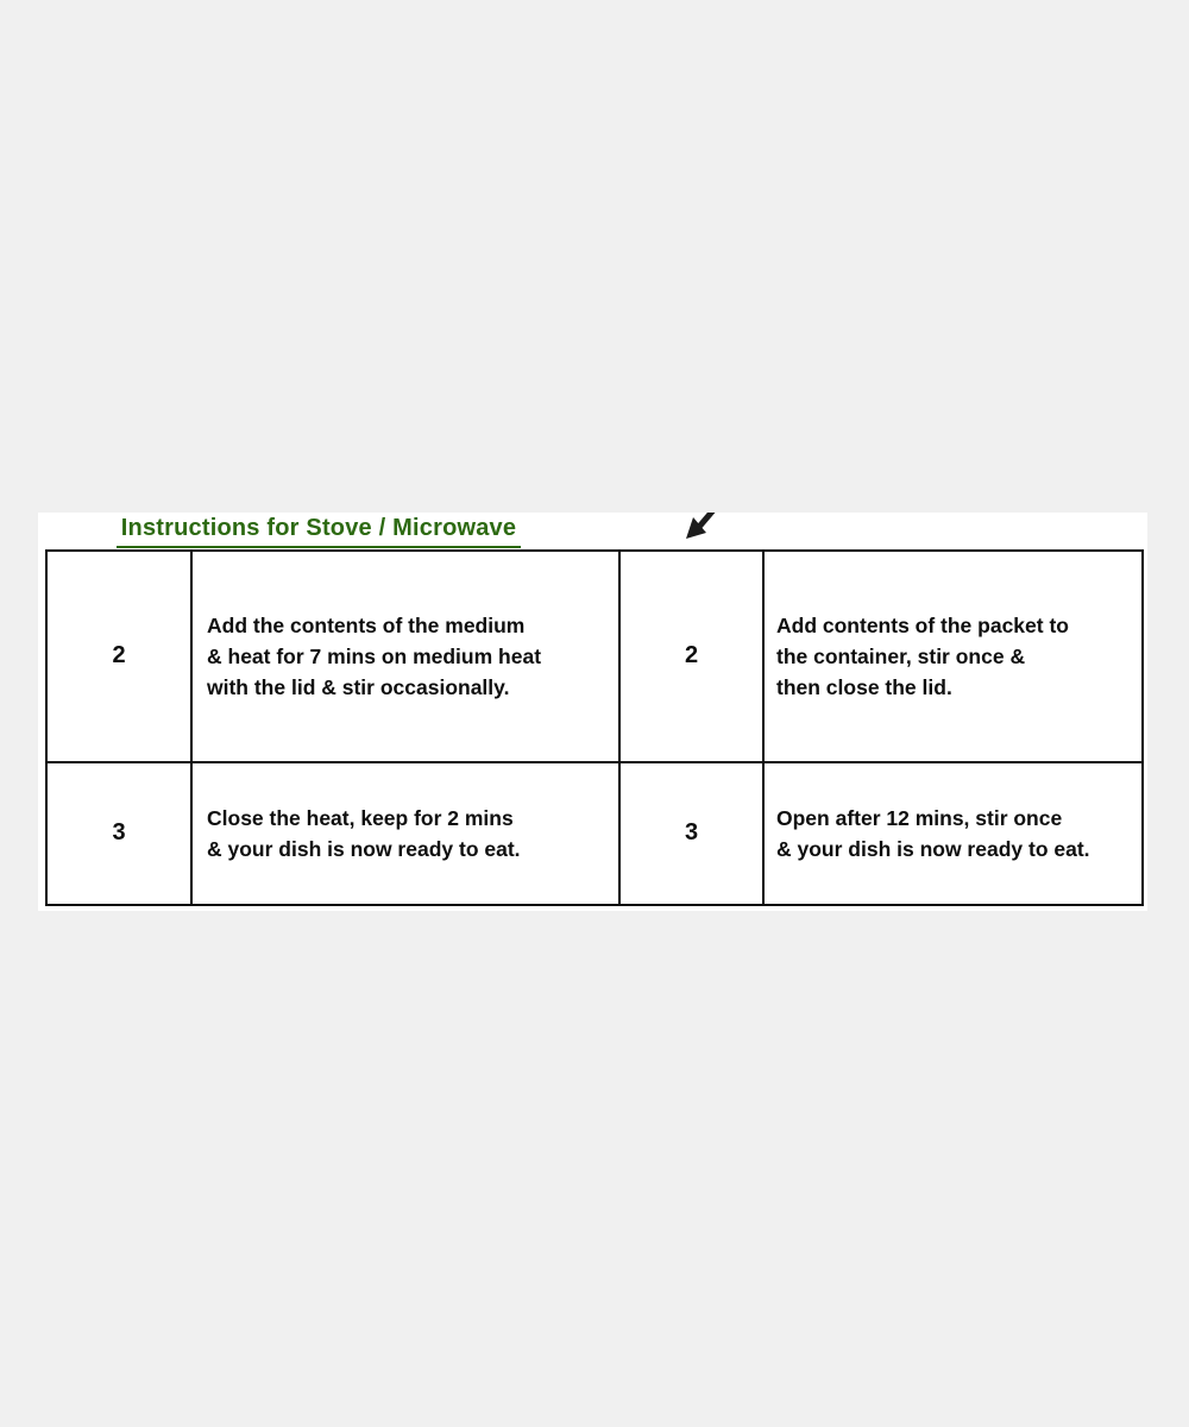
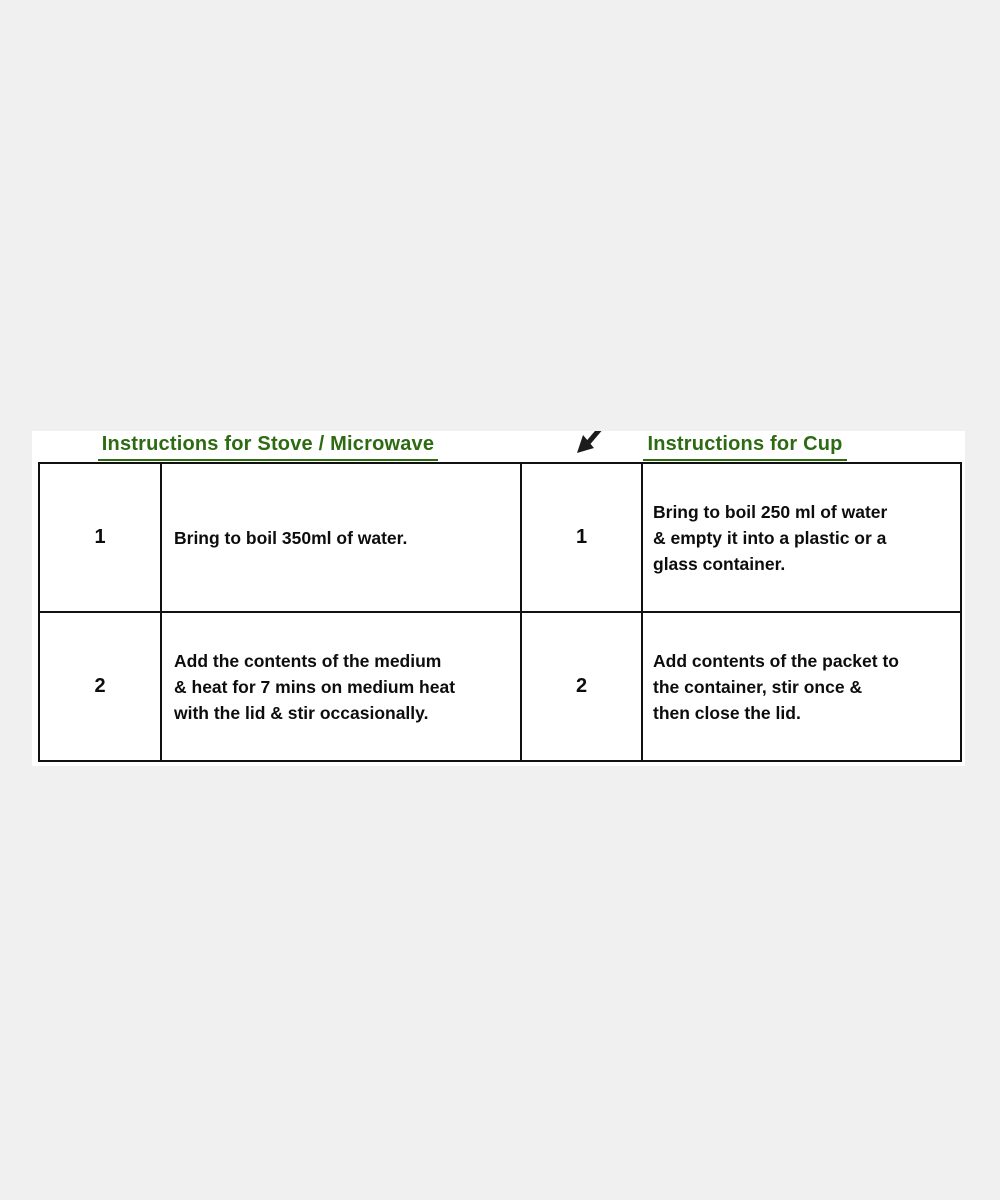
  Instructions for Stove / Microwave
+ Instructions for Cup
+ 1	Bring to boil 350ml of water.	1	Bring to boil 250 ml of water & empty it into a plastic or a glass container.
  2	Add the contents of the medium & heat for 7 mins on medium heat with the lid & stir occasionally.	2	Add contents of the packet to the container, stir once & then close the lid.
- 3	Close the heat, keep for 2 mins & your dish is now ready to eat.	3	Open after 12 mins, stir once & your dish is now ready to eat.
